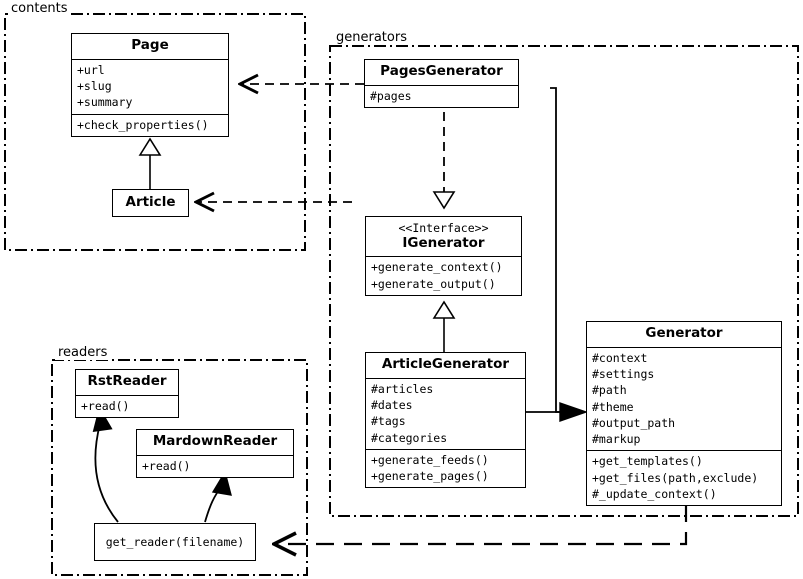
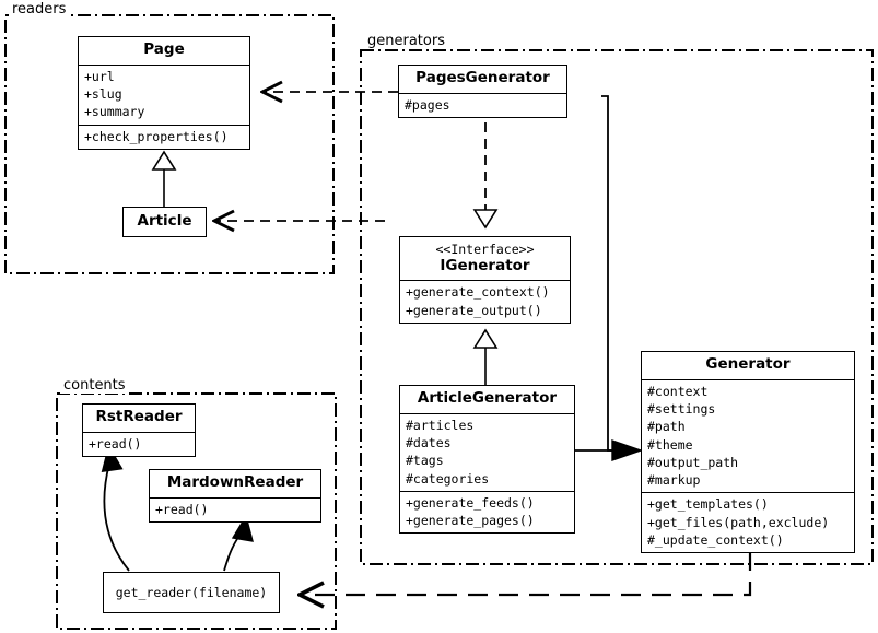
- contents
+ readers
  generators
- readers
+ contents
  Page
  +url
  +slug
  +summary
  +check_properties()
  Article
  PagesGenerator
  #pages
  <<Interface>>
  IGenerator
  +generate_context()
  +generate_output()
  ArticleGenerator
  #articles
  #dates
  #tags
  #categories
  +generate_feeds()
  +generate_pages()
  Generator
  #context
  #settings
  #path
  #theme
  #output_path
  #markup
  +get_templates()
  +get_files(path,exclude)
  #_update_context()
  RstReader
  +read()
  MardownReader
  +read()
  get_reader(filename)
